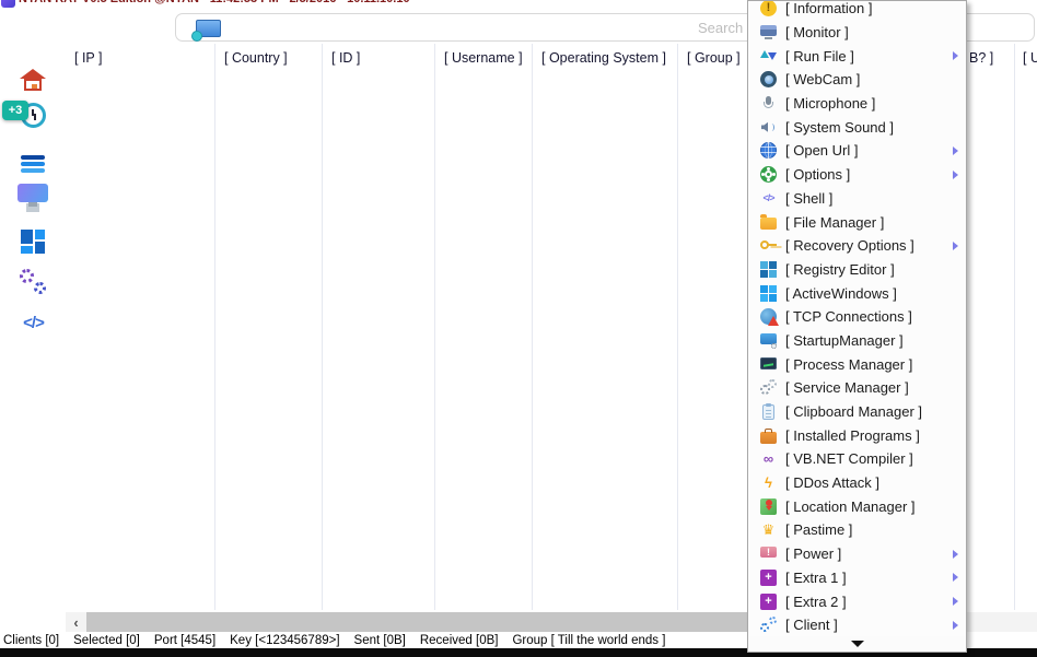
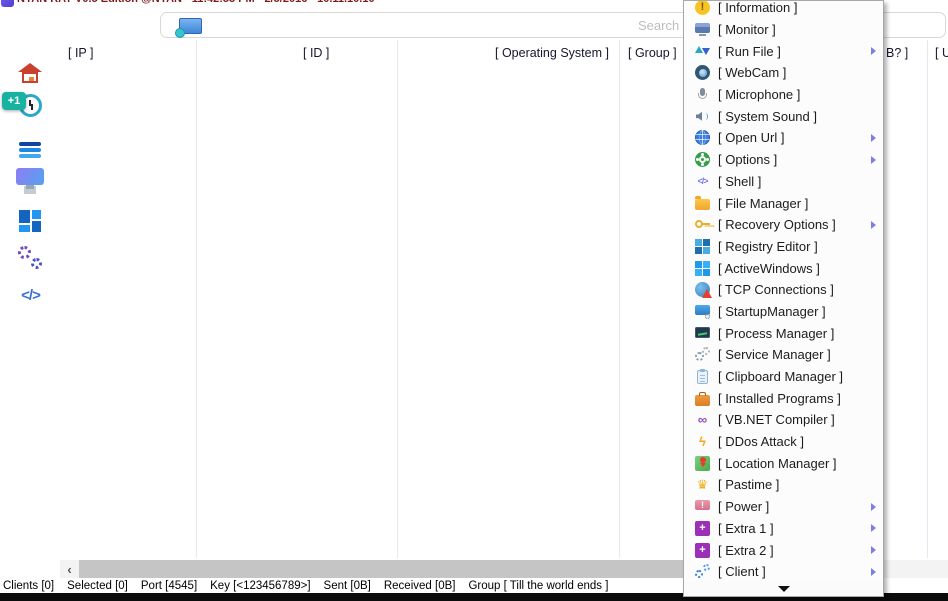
  Search
  [ IP ]
- [ Country ]
  [ ID ]
- [ Username ]
  [ Operating System ]
  [ Group ]
  B? ]
  [ U
- +3
+ +1
  ‹
  Clients [0]
  Selected [0]
  Port [4545]
  Key [<123456789>]
  Sent [0B]
  Received [0B]
  Group [ Till the world ends ]
  [ Information ]
  [ Monitor ]
  [ Run File ]
  [ WebCam ]
  [ Microphone ]
  [ System Sound ]
  [ Open Url ]
  [ Options ]
  [ Shell ]
  [ File Manager ]
  [ Recovery Options ]
  [ Registry Editor ]
  [ ActiveWindows ]
  [ TCP Connections ]
  [ StartupManager ]
  [ Process Manager ]
  [ Service Manager ]
  [ Clipboard Manager ]
  [ Installed Programs ]
  [ VB.NET Compiler ]
  [ DDos Attack ]
  [ Location Manager ]
  [ Pastime ]
  [ Power ]
  [ Extra 1 ]
  [ Extra 2 ]
  [ Client ]
